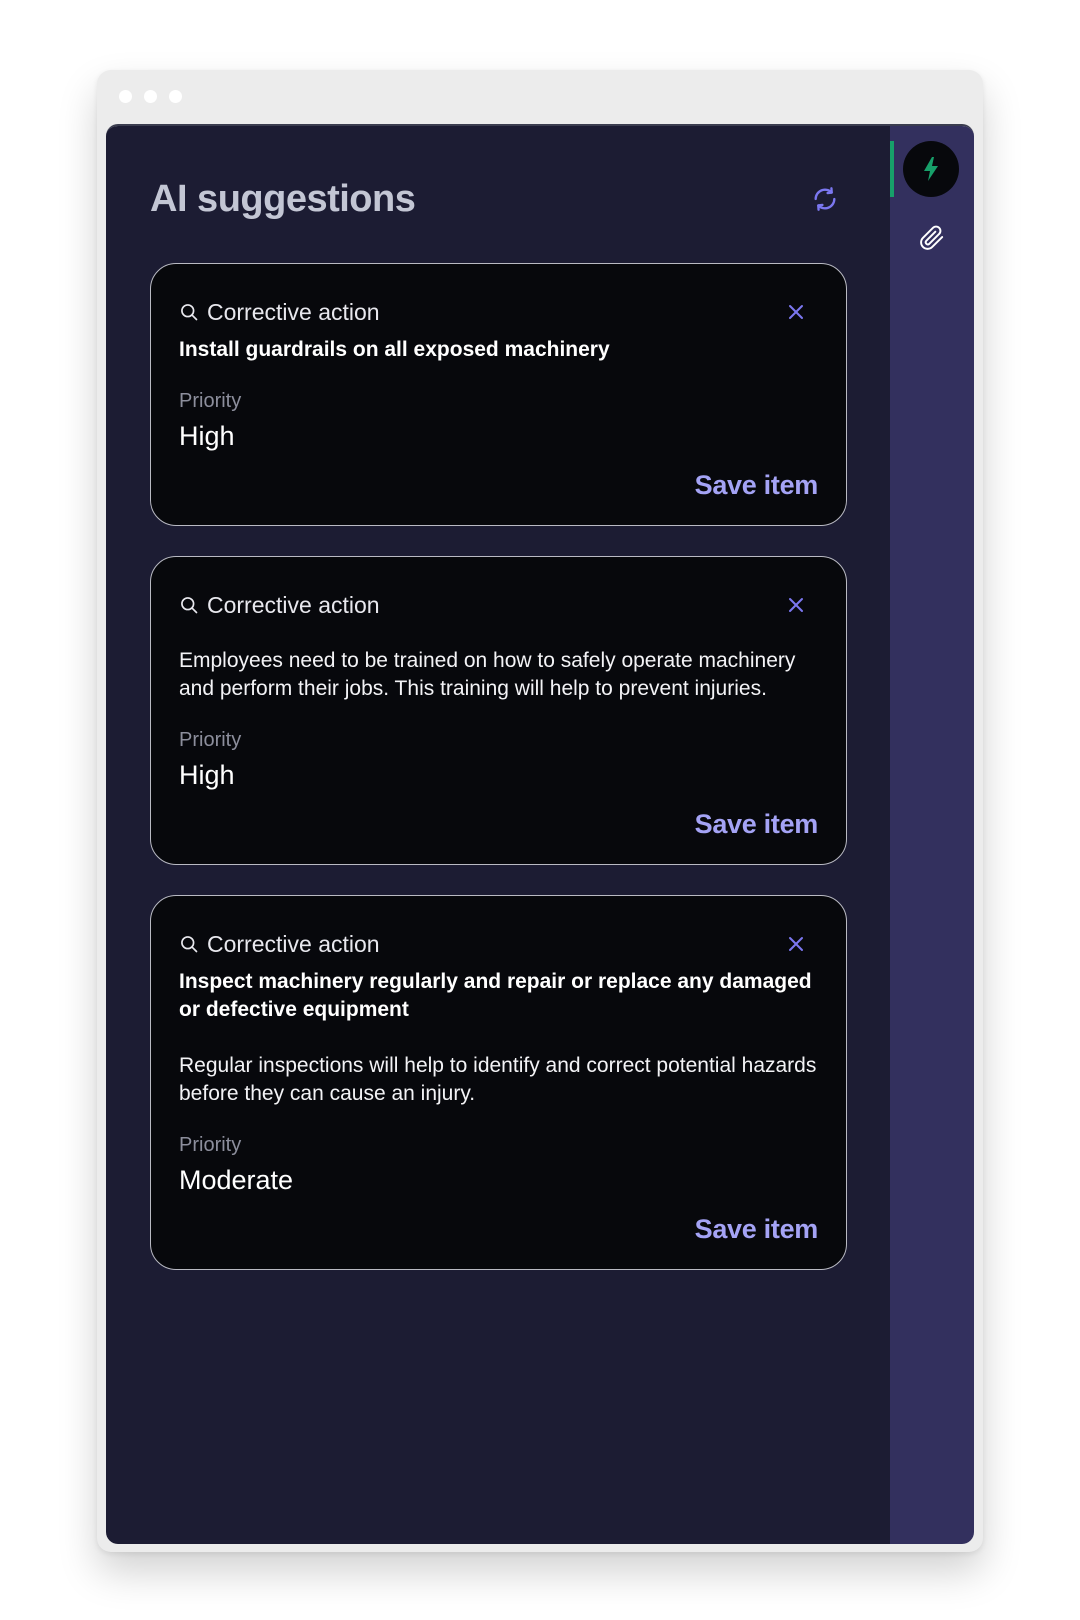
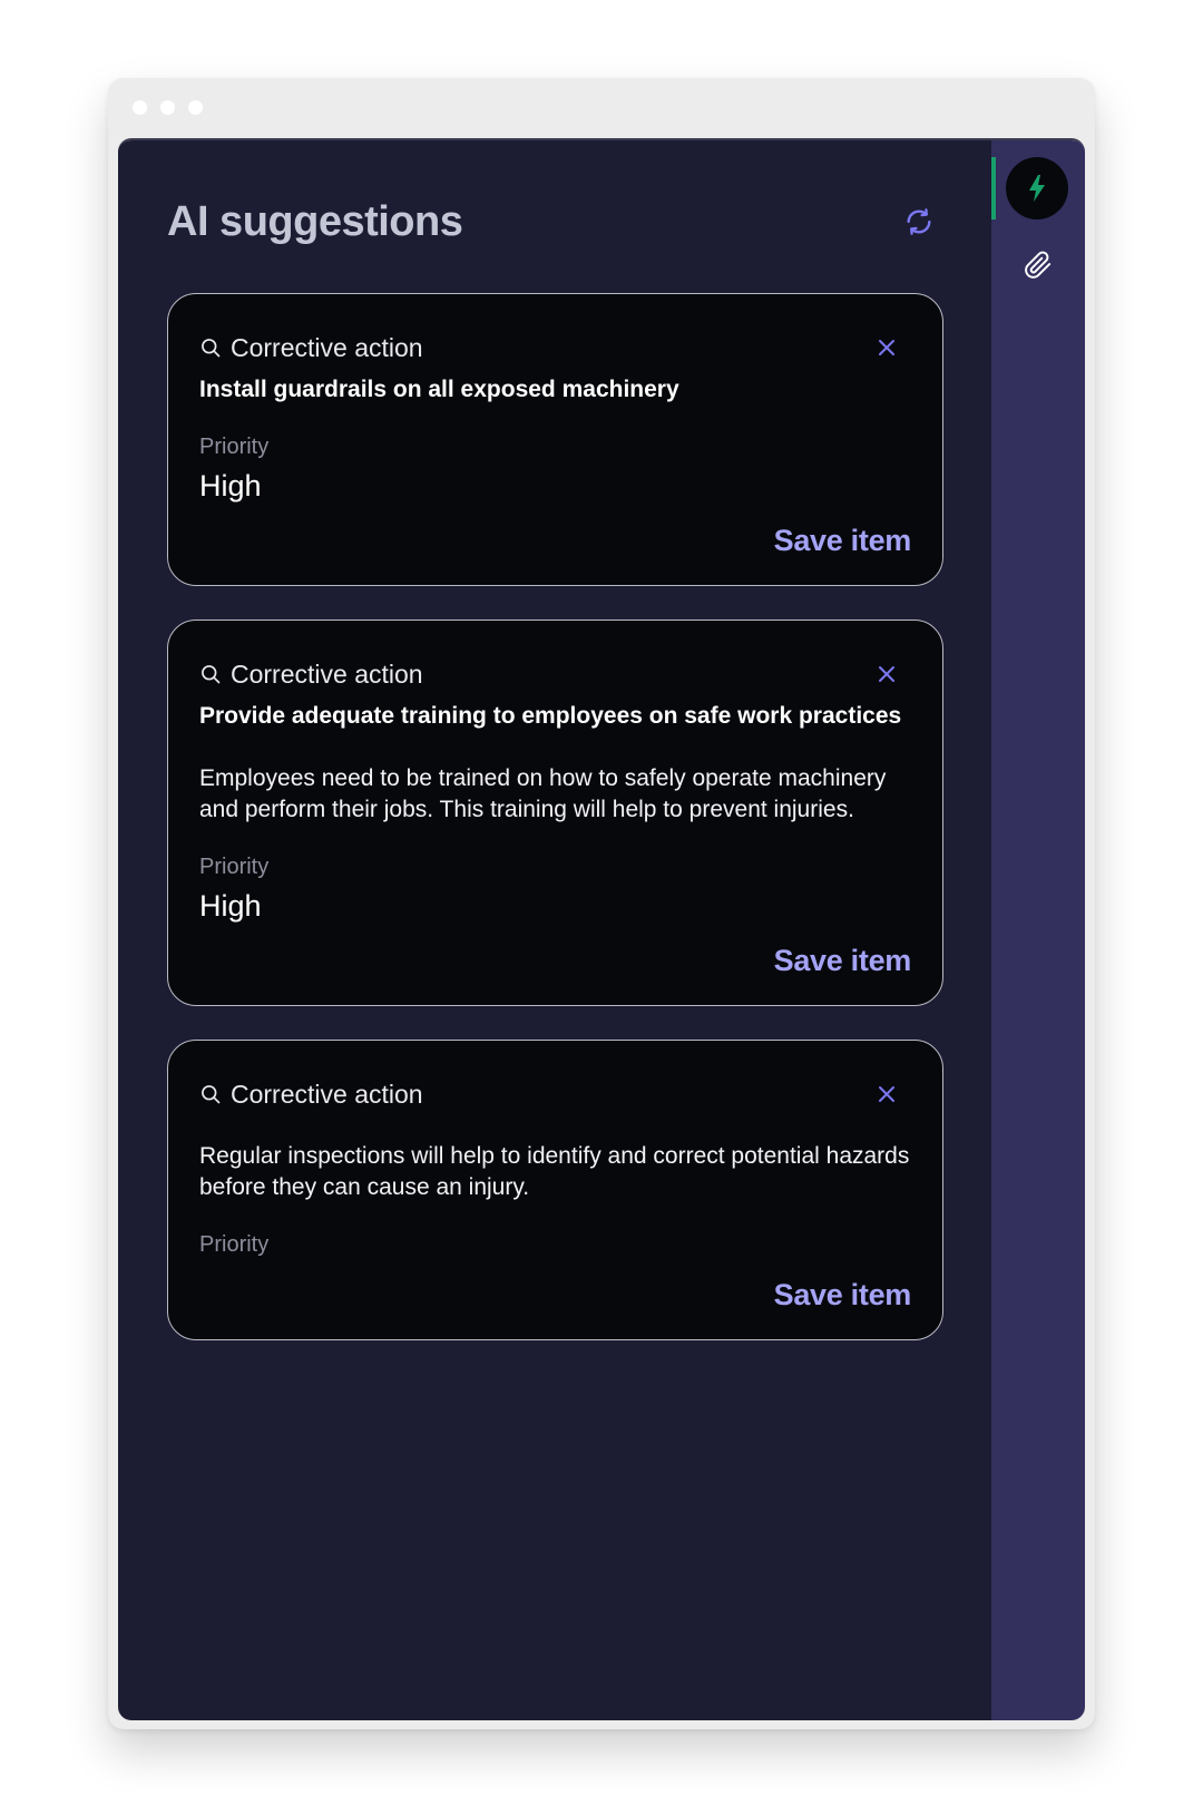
  AI suggestions
  Corrective action
  Install guardrails on all exposed machinery
  Priority
  High
  Save item
  Corrective action
+ Provide adequate training to employees on safe work practices
  Employees need to be trained on how to safely operate machinery and perform their jobs. This training will help to prevent injuries.
  Priority
  High
  Save item
  Corrective action
- Inspect machinery regularly and repair or replace any damaged or defective equipment
  Regular inspections will help to identify and correct potential hazards before they can cause an injury.
  Priority
- Moderate
  Save item
